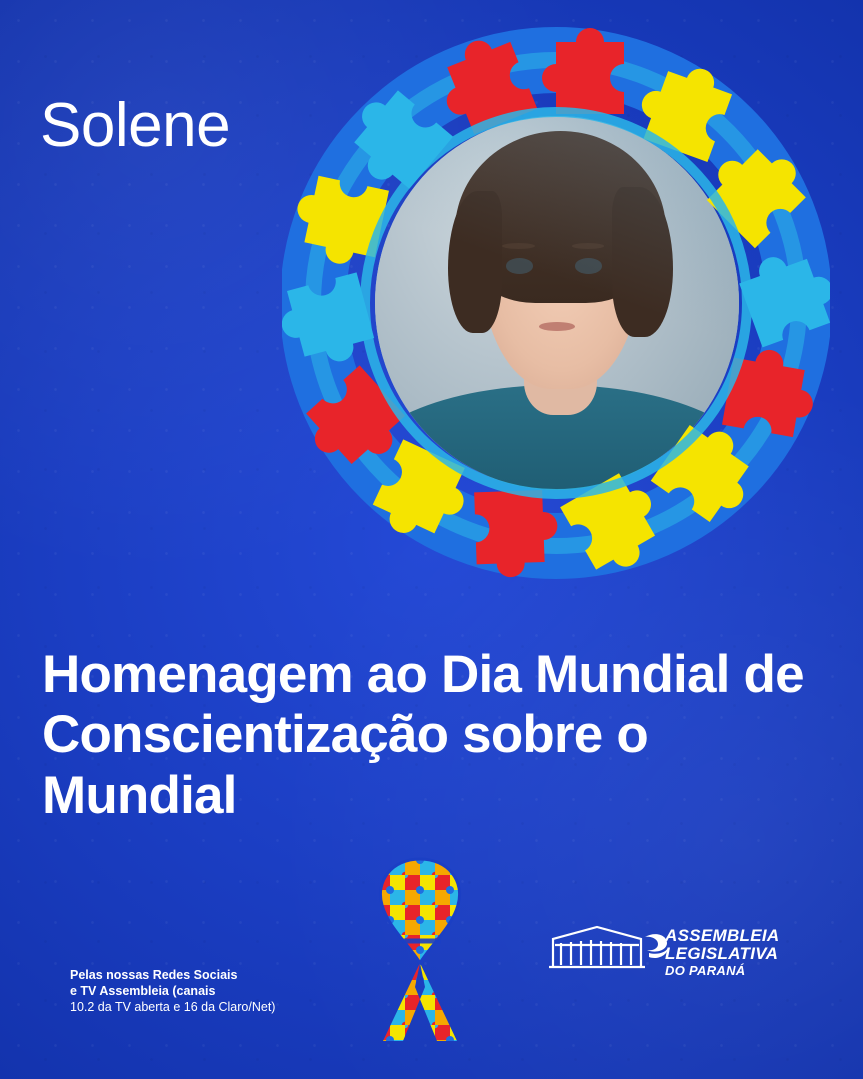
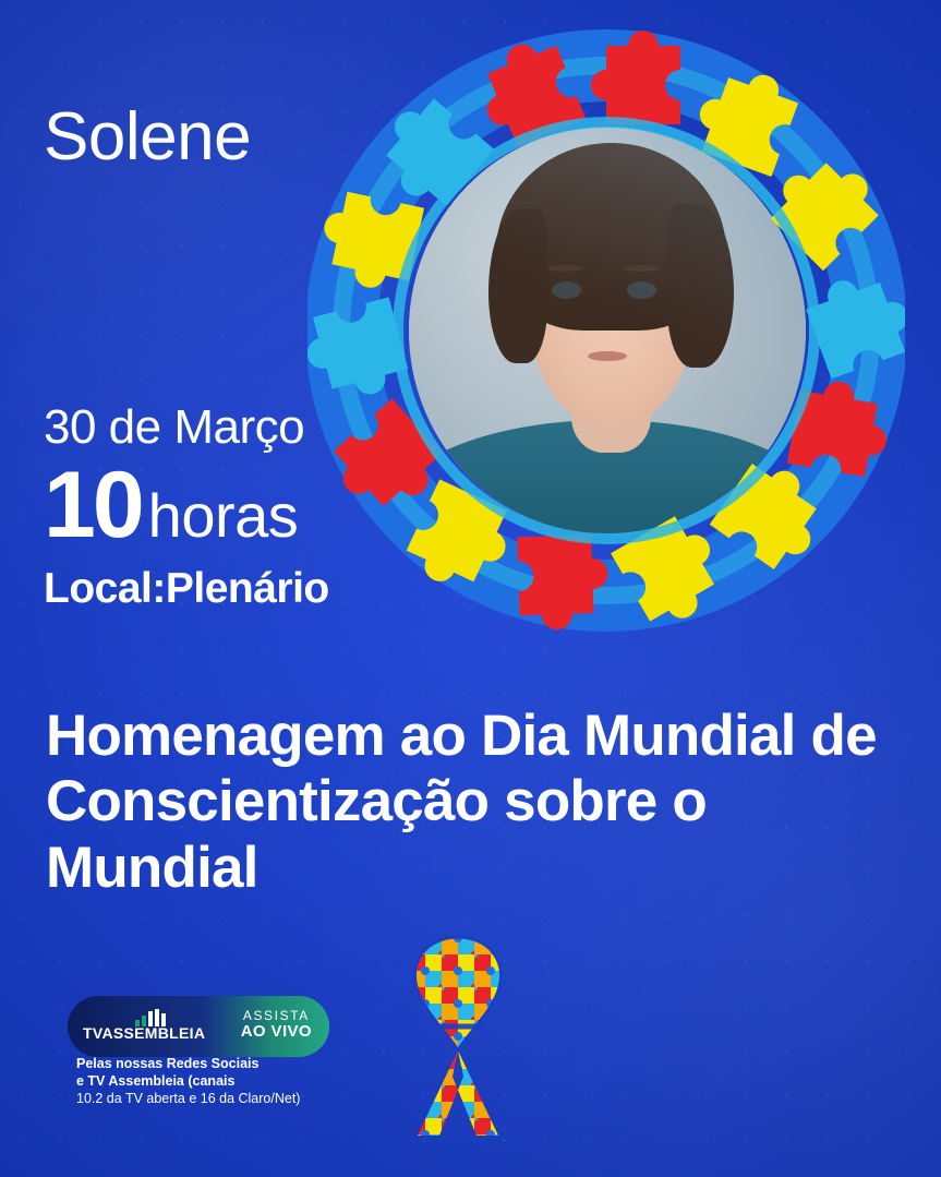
  Solene
+ 30 de Março
+ 10horas
+ Local:Plenário
  Homenagem ao Dia Mundial de Conscientização sobre o Mundial
+ TVASSEMBLEIA
+ ASSISTA
+ AO VIVO
  Pelas nossas Redes Sociais
  e TV Assembleia (canais
  10.2 da TV aberta e 16 da Claro/Net)
- ASSEMBLEIA
- LEGISLATIVA
- DO PARANÁ
